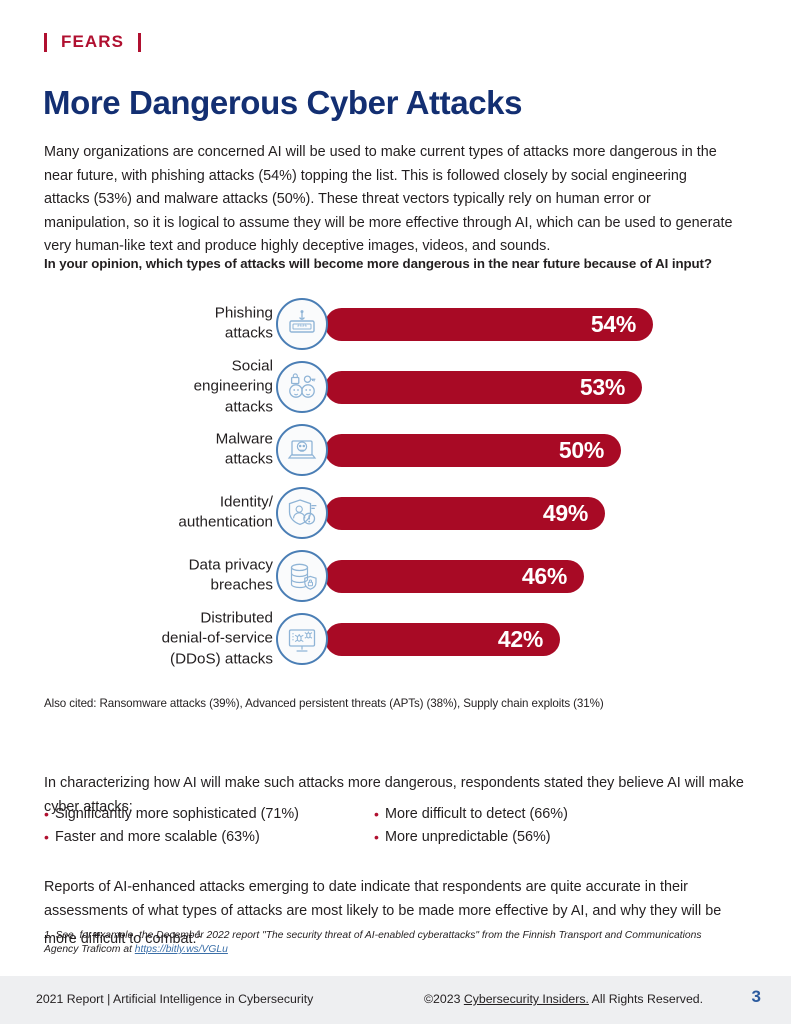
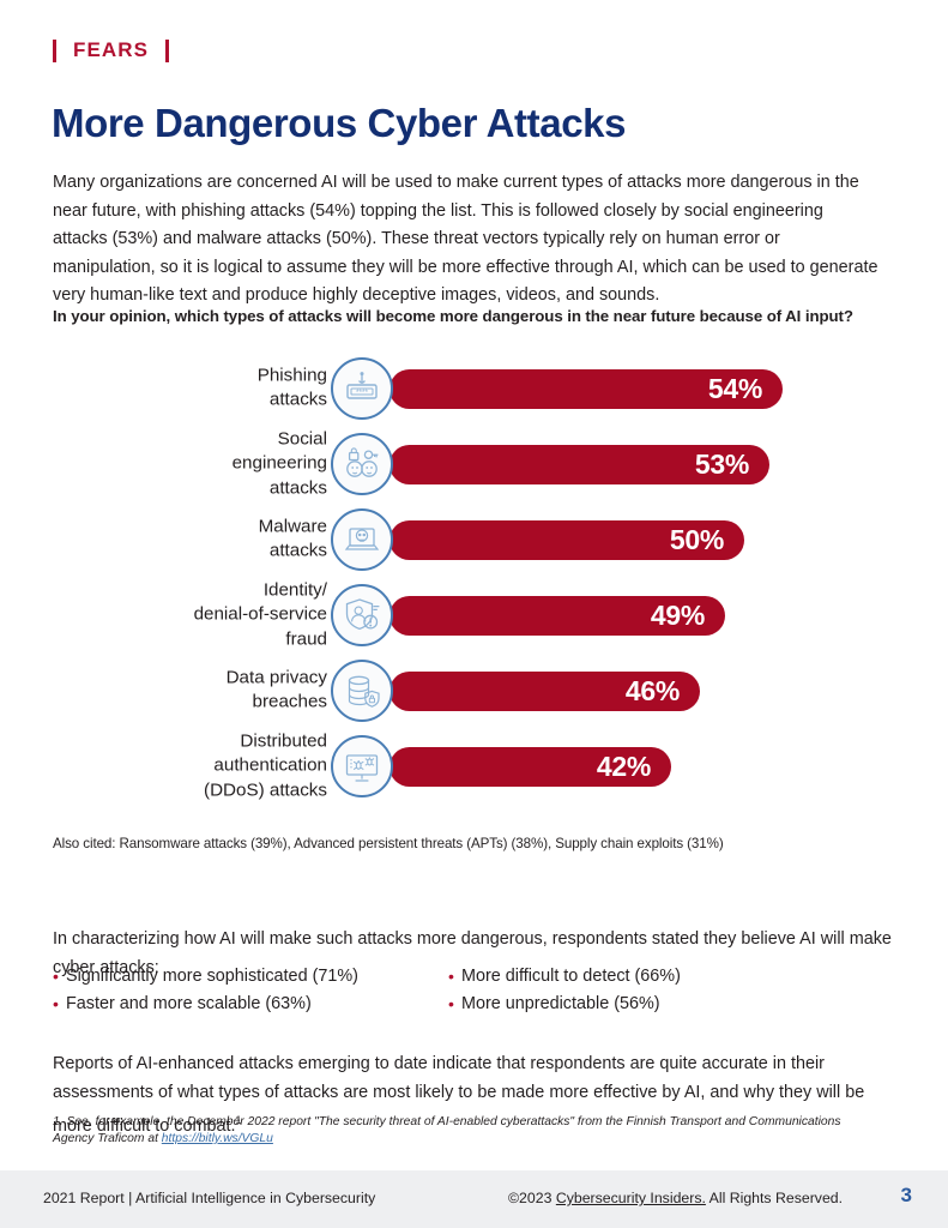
  FEARS
  More Dangerous Cyber Attacks
  Many organizations are concerned AI will be used to make current types of attacks more dangerous in the near future, with phishing attacks (54%) topping the list. This is followed closely by social engineering attacks (53%) and malware attacks (50%). These threat vectors typically rely on human error or manipulation, so it is logical to assume they will be more effective through AI, which can be used to generate very human-like text and produce highly deceptive images, videos, and sounds.
  In your opinion, which types of attacks will become more dangerous in the near future because of AI input?
  Phishing
  attacks
  54%
  Social
  engineering
  attacks
  53%
  Malware
  attacks
  50%
  Identity/
- authentication
+ denial-of-service
+ fraud
  49%
  Data privacy
  breaches
  46%
  Distributed
- denial-of-service
+ authentication
  (DDoS) attacks
  42%
  Also cited: Ransomware attacks (39%), Advanced persistent threats (APTs) (38%), Supply chain exploits (31%)
  In characterizing how AI will make such attacks more dangerous, respondents stated they believe AI will make cyber attacks:
  Significantly more sophisticated (71%)
  Faster and more scalable (63%)
  More difficult to detect (66%)
  More unpredictable (56%)
  Reports of AI-enhanced attacks emerging to date indicate that respondents are quite accurate in their assessments of what types of attacks are most likely to be made more effective by AI, and why they will be more difficult to combat.1
  1. See, for example, the December 2022 report "The security threat of AI-enabled cyberattacks" from the Finnish Transport and Communications Agency Traficom at https://bitly.ws/VGLu
  2021 Report | Artificial Intelligence in Cybersecurity
  ©2023 Cybersecurity Insiders. All Rights Reserved.
  3
